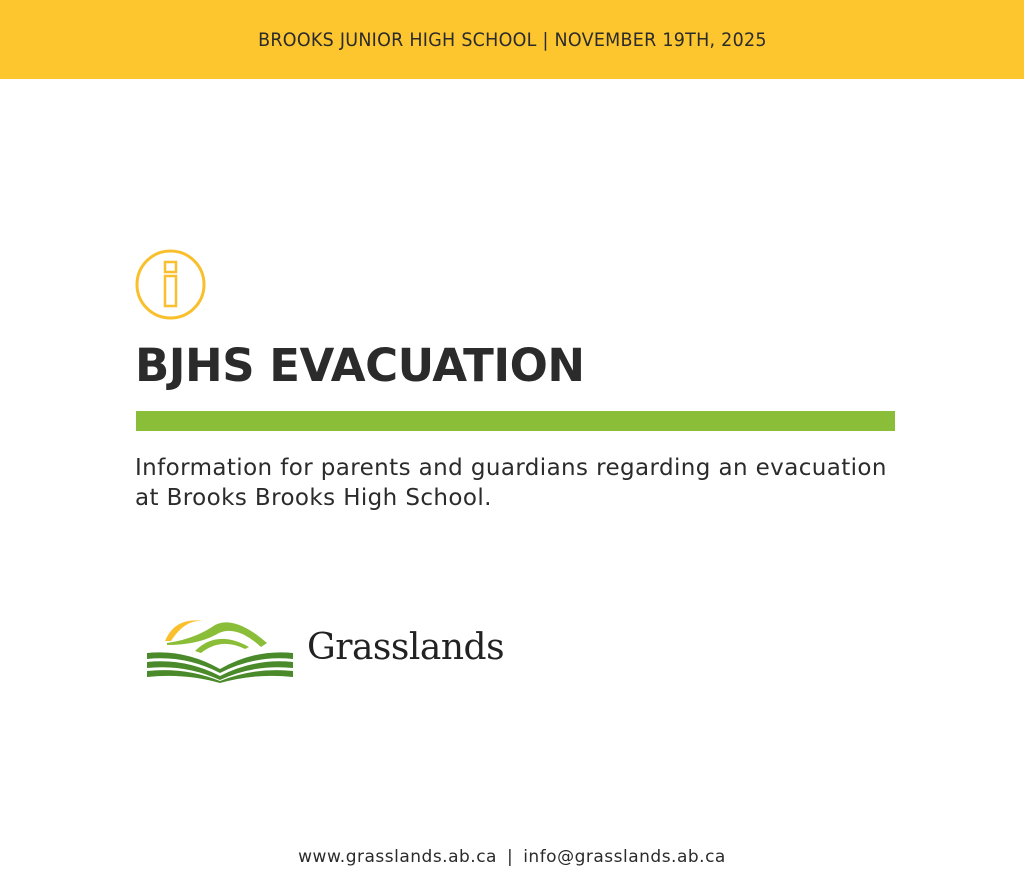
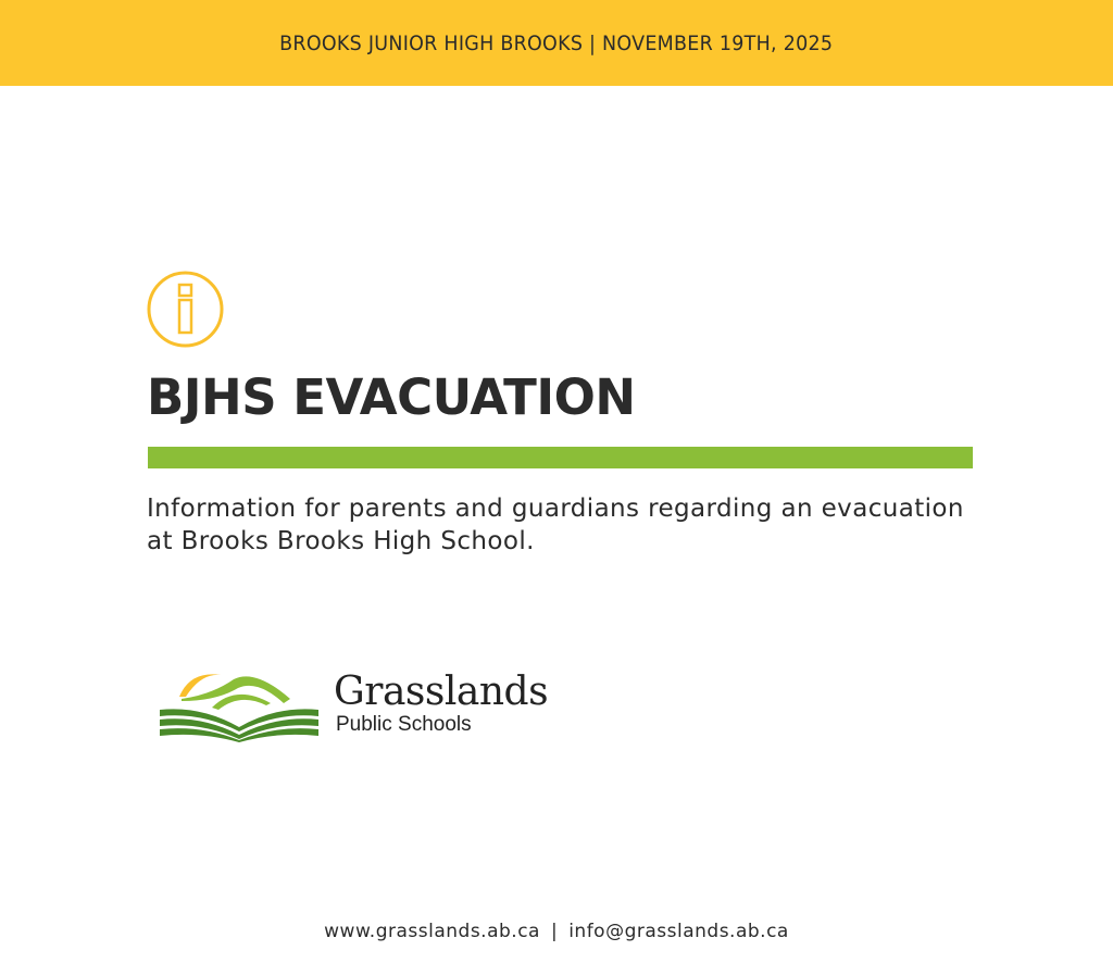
- BROOKS JUNIOR HIGH SCHOOL | NOVEMBER 19TH, 2025
+ BROOKS JUNIOR HIGH BROOKS | NOVEMBER 19TH, 2025
  BJHS EVACUATION
  Information for parents and guardians regarding an evacuation at Brooks Brooks High School.
  Grasslands
+ Public Schools
  www.grasslands.ab.ca | info@grasslands.ab.ca
